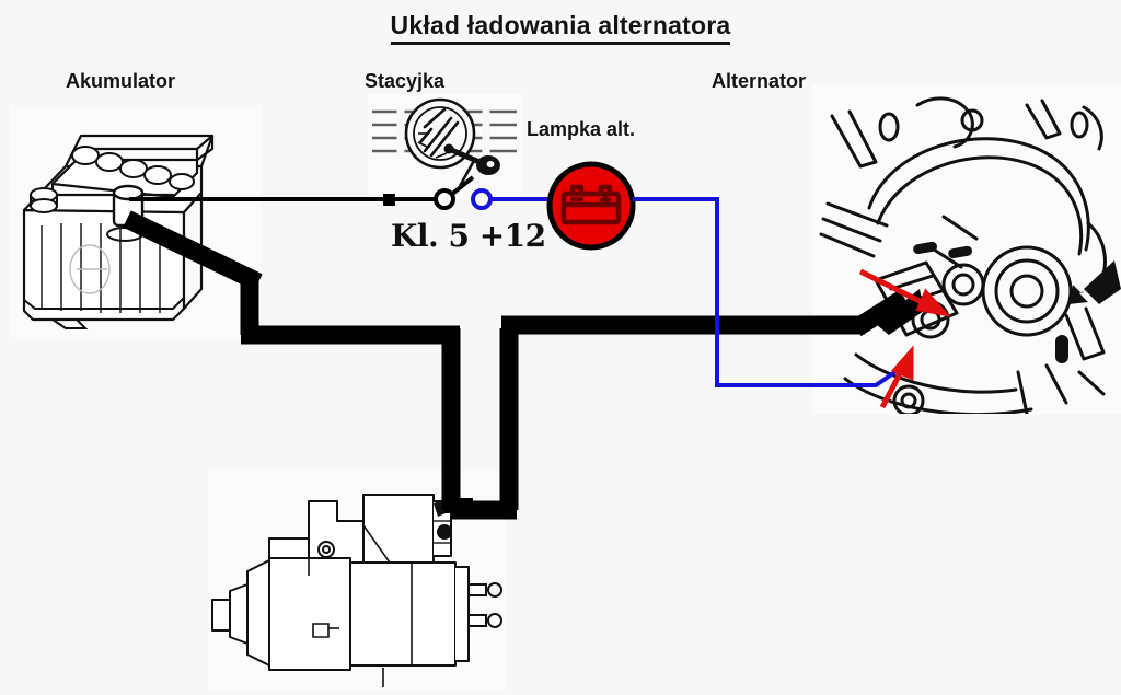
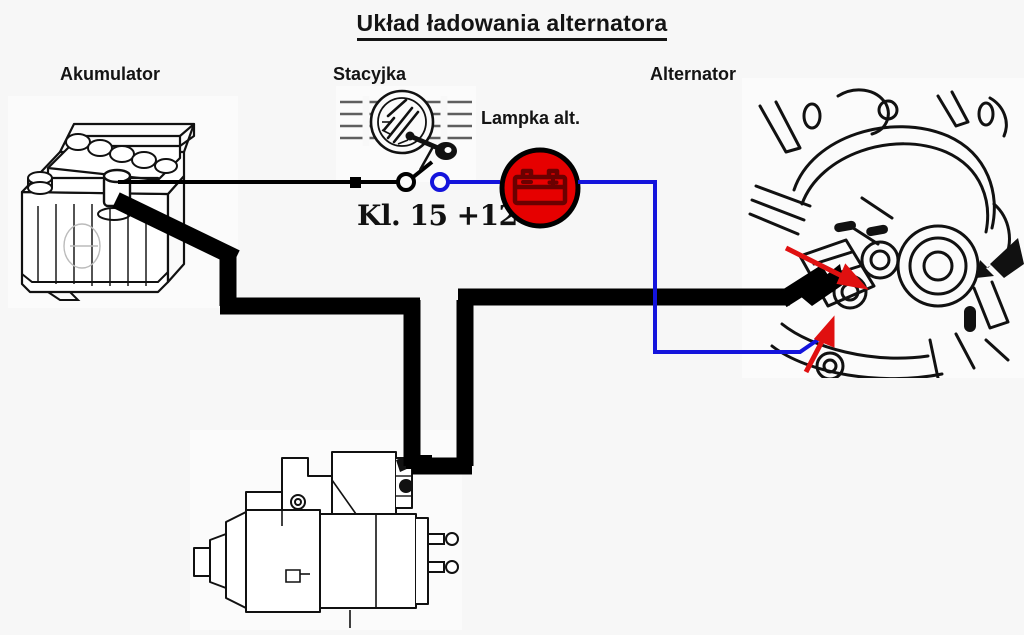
  Układ ładowania alternatora
  Akumulator
  Stacyjka
  Lampka alt.
  Alternator
- Kl. 5 +12
+ Kl. 15 +12
